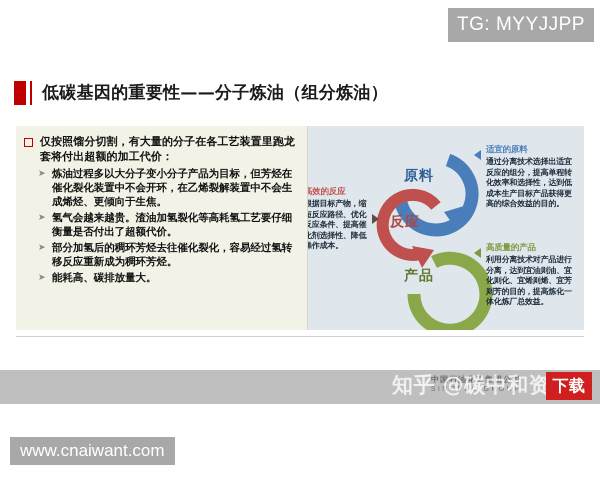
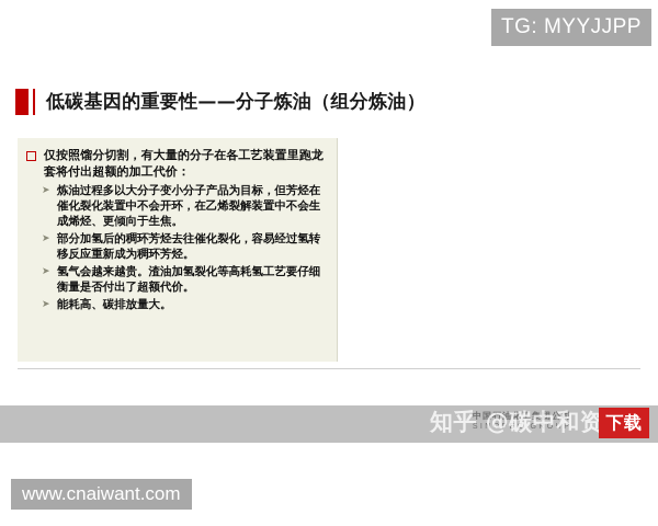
  TG: MYYJJPP
  低碳基因的重要性——分子炼油（组分炼油）
  仅按照馏分切割，有大量的分子在各工艺装置里跑龙套将付出超额的加工代价：
  ➤
  炼油过程多以大分子变小分子产品为目标，但芳烃在催化裂化装置中不会开环，在乙烯裂解装置中不会生成烯烃、更倾向于生焦。
  ➤
- 氢气会越来越贵。渣油加氢裂化等高耗氢工艺要仔细衡量是否付出了超额代价。
+ 部分加氢后的稠环芳烃去往催化裂化，容易经过氢转移反应重新成为稠环芳烃。
  ➤
- 部分加氢后的稠环芳烃去往催化裂化，容易经过氢转移反应重新成为稠环芳烃。
+ 氢气会越来越贵。渣油加氢裂化等高耗氢工艺要仔细衡量是否付出了超额代价。
  ➤
  能耗高、碳排放量大。
- 原料
- 反应
- 产品
- 高效的反应
- 根据目标产物，缩短反应路径、优化反应条件、提高催化剂选择性、降低操作成本。
- 适宜的原料
- 通过分离技术选择出适宜反应的组分，提高单程转化效率和选择性，达到低成本生产目标产品获得更高的综合效益的目的。
- 高质量的产品
- 利用分离技术对产品进行分离，达到宜油则油、宜化则化、宜烯则烯、宜芳则芳的目的，提高炼化一体化炼厂总效益。
  中国石油化工集团公司
  知乎 @碳中和资
  下载
  www.cnaiwant.com
